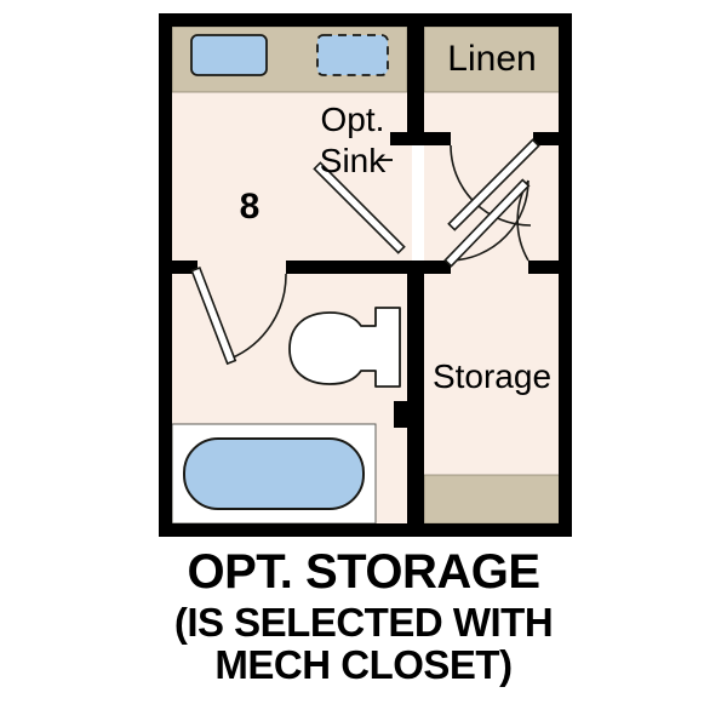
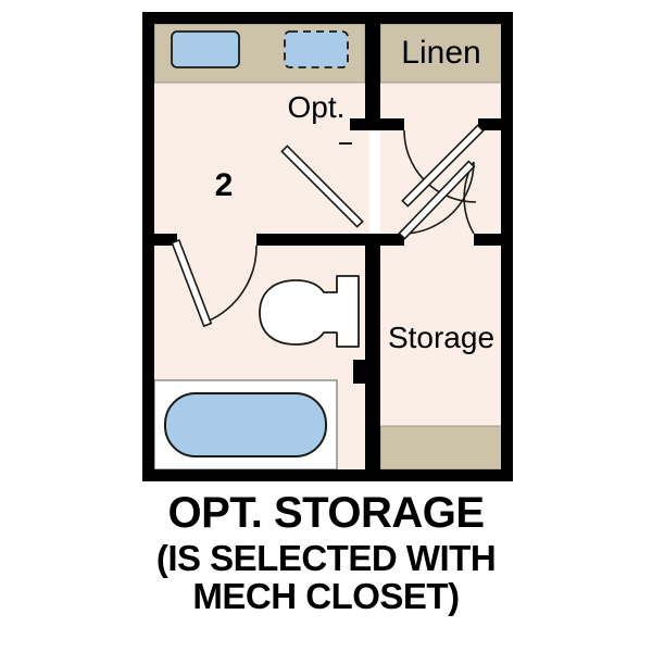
  Linen
- 8
+ 2
  Opt.
- Sink
  Storage
  OPT. STORAGE
  (IS SELECTED WITH
  MECH CLOSET)
